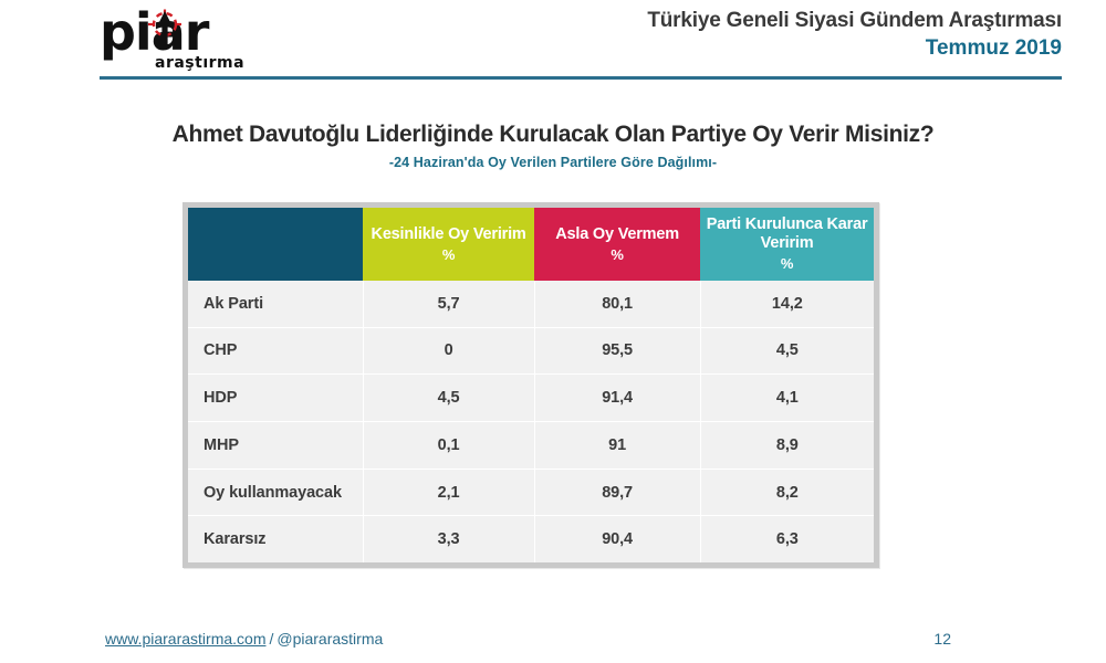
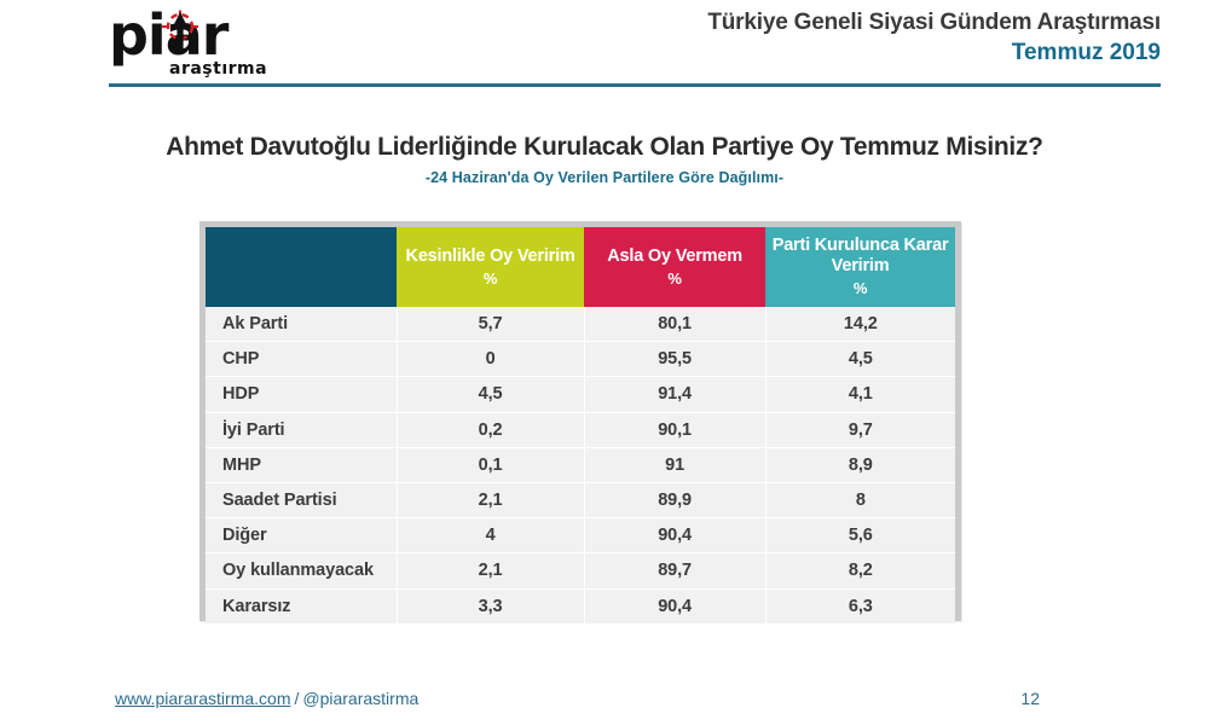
  piar
  araştırma
  Türkiye Geneli Siyasi Gündem Araştırması
  Temmuz 2019
- Ahmet Davutoğlu Liderliğinde Kurulacak Olan Partiye Oy Verir Misiniz?
+ Ahmet Davutoğlu Liderliğinde Kurulacak Olan Partiye Oy Temmuz Misiniz?
  -24 Haziran'da Oy Verilen Partilere Göre Dağılımı-
  	Kesinlikle Oy Veririm %	Asla Oy Vermem %	Parti Kurulunca Karar Veririm %
  Ak Parti	5,7	80,1	14,2
  CHP	0	95,5	4,5
  HDP	4,5	91,4	4,1
+ İyi Parti	0,2	90,1	9,7
  MHP	0,1	91	8,9
+ Saadet Partisi	2,1	89,9	8
+ Diğer	4	90,4	5,6
  Oy kullanmayacak	2,1	89,7	8,2
  Kararsız	3,3	90,4	6,3
  www.piararastirma.com / @piararastirma
  12
